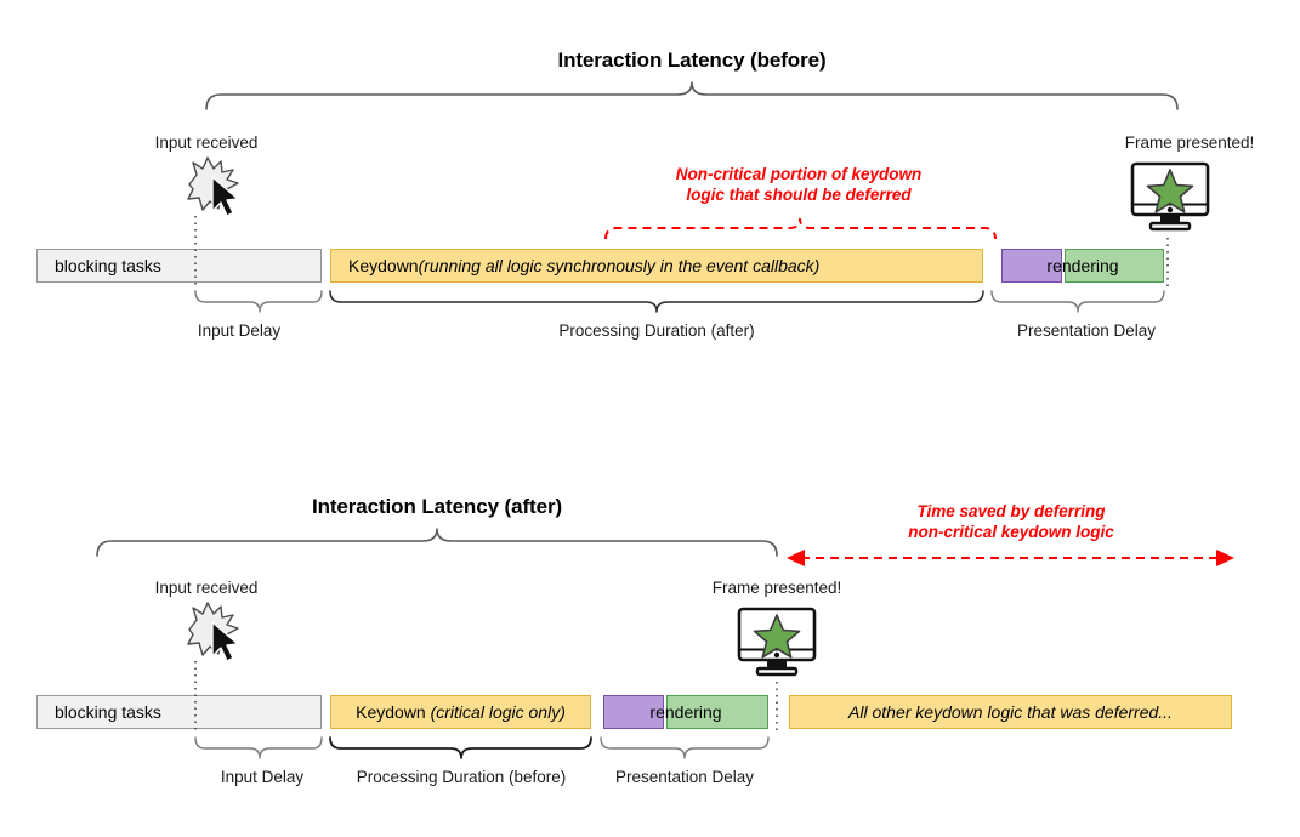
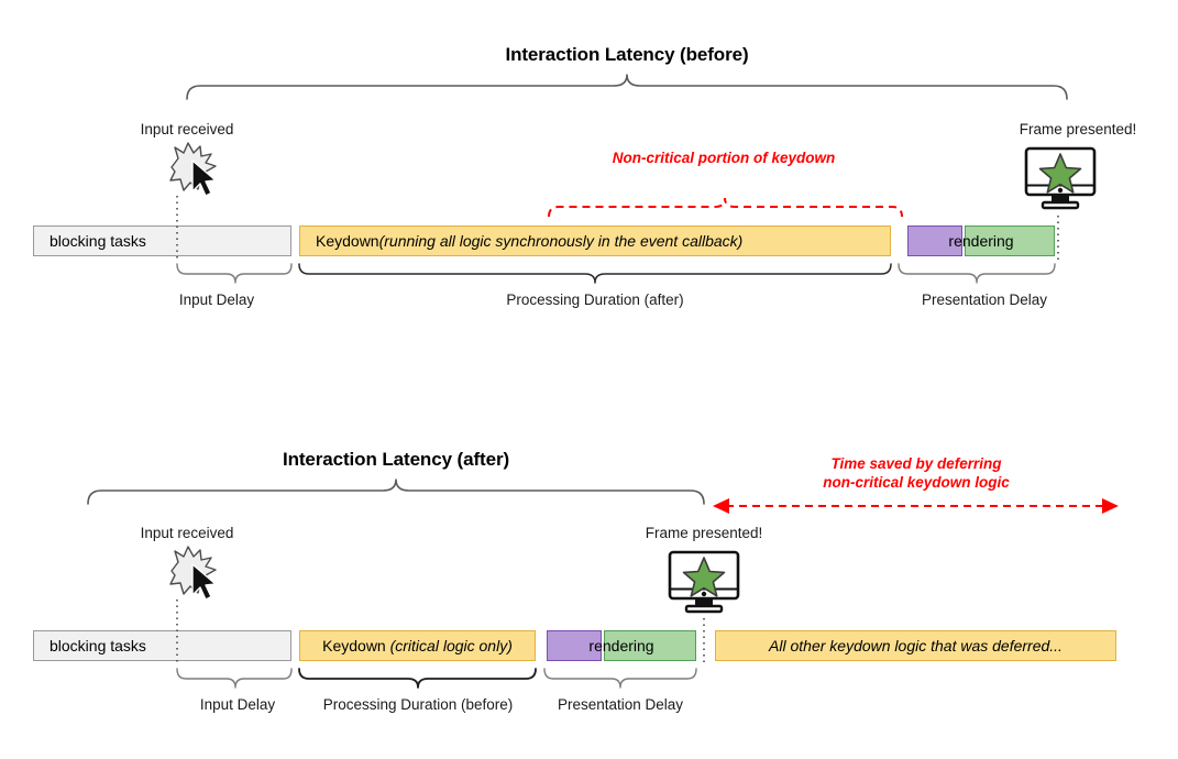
  Interaction Latency (before)
  Input received
  Frame presented!
  Non-critical portion of keydown
- logic that should be deferred
  blocking tasks
  Keydown
  (running all logic synchronously in the event callback)
  rendering
  Input Delay
  Processing Duration (after)
  Presentation Delay
  Interaction Latency (after)
  Input received
  Frame presented!
  Time saved by deferring
  non-critical keydown logic
  blocking tasks
  Keydown (critical logic only)
  rendering
  All other keydown logic that was deferred...
  Input Delay
  Processing Duration (before)
  Presentation Delay
